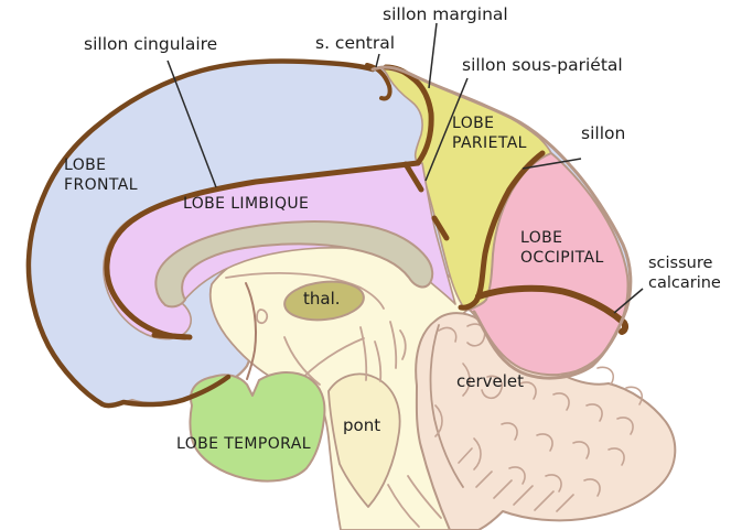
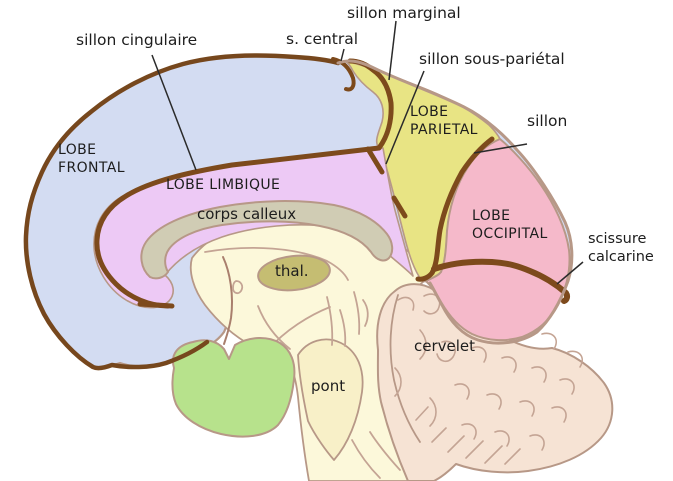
  sillon marginal
  sillon cingulaire
  s. central
  sillon sous-pariétal
  LOBE
  PARIETAL
  sillon
  LOBE
  FRONTAL
  LOBE LIMBIQUE
+ corps calleux
  LOBE
  OCCIPITAL
  scissure
  calcarine
  thal.
  cervelet
  pont
- LOBE TEMPORAL
